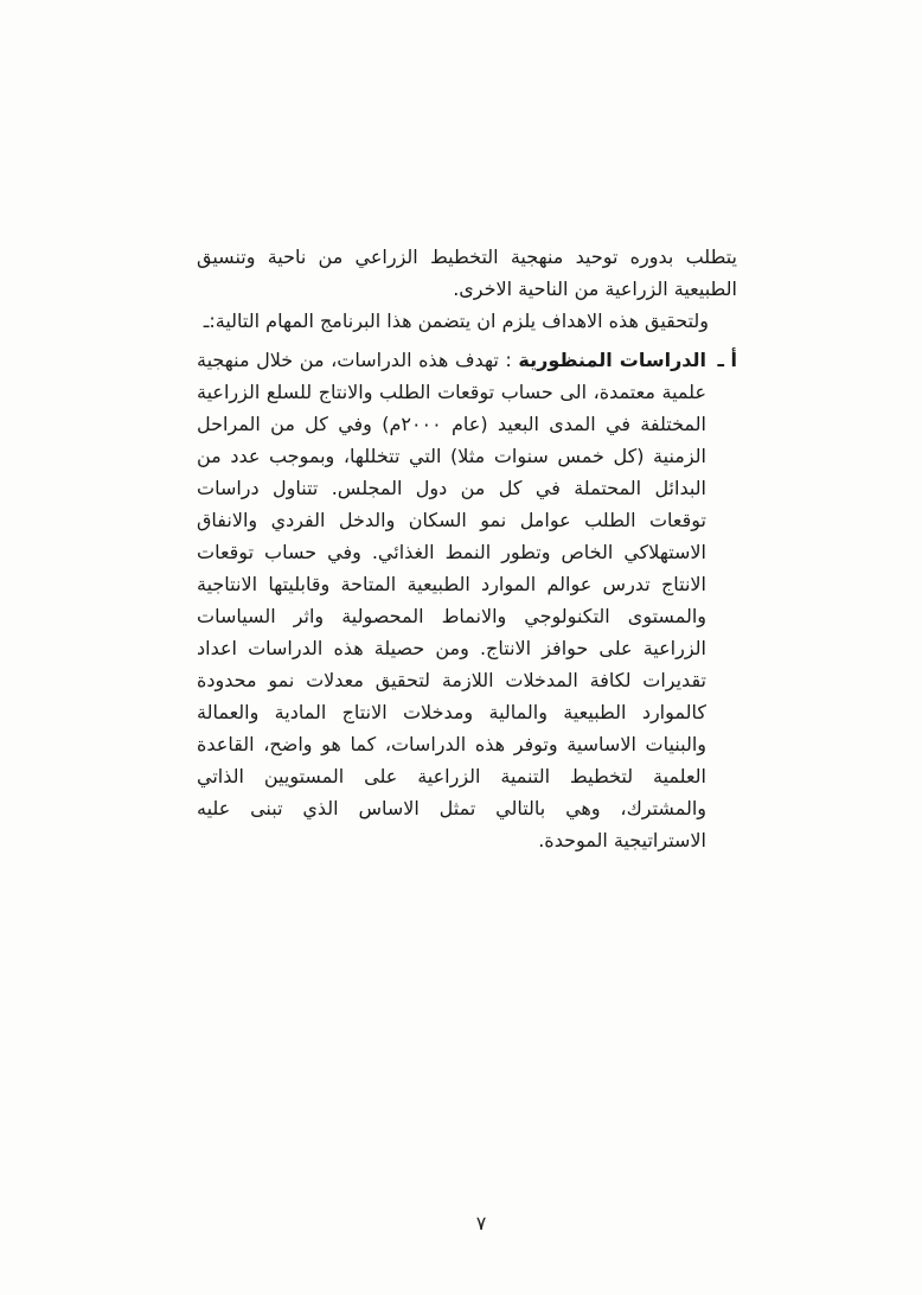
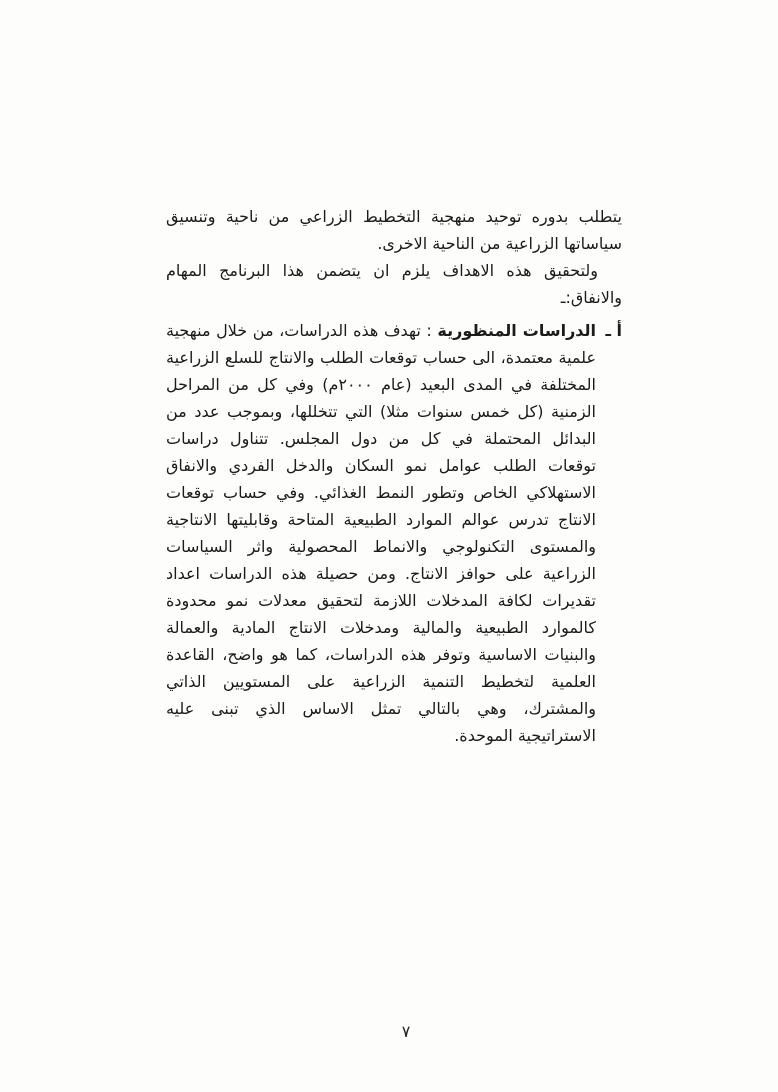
- يتطلب بدوره توحيد منهجية التخطيط الزراعي من ناحية وتنسيق الطبيعية الزراعية من الناحية الاخرى.
+ يتطلب بدوره توحيد منهجية التخطيط الزراعي من ناحية وتنسيق سياساتها الزراعية من الناحية الاخرى.
- ولتحقيق هذه الاهداف يلزم ان يتضمن هذا البرنامج المهام التالية:ـ
+ ولتحقيق هذه الاهداف يلزم ان يتضمن هذا البرنامج المهام والانفاق:ـ
  أ ـ
  الدراسات المنظورية : تهدف هذه الدراسات، من خلال منهجية علمية معتمدة، الى حساب توقعات الطلب والانتاج للسلع الزراعية المختلفة في المدى البعيد (عام ٢٠٠٠م) وفي كل من المراحل الزمنية (كل خمس سنوات مثلا) التي تتخللها، وبموجب عدد من البدائل المحتملة في كل من دول المجلس. تتناول دراسات توقعات الطلب عوامل نمو السكان والدخل الفردي والانفاق الاستهلاكي الخاص وتطور النمط الغذائي. وفي حساب توقعات الانتاج تدرس عوالم الموارد الطبيعية المتاحة وقابليتها الانتاجية والمستوى التكنولوجي والانماط المحصولية واثر السياسات الزراعية على حوافز الانتاج. ومن حصيلة هذه الدراسات اعداد تقديرات لكافة المدخلات اللازمة لتحقيق معدلات نمو محدودة كالموارد الطبيعية والمالية ومدخلات الانتاج المادية والعمالة والبنيات الاساسية وتوفر هذه الدراسات، كما هو واضح، القاعدة العلمية لتخطيط التنمية الزراعية على المستويين الذاتي والمشترك، وهي بالتالي تمثل الاساس الذي تبنى عليه الاستراتيجية الموحدة.
  ٧
